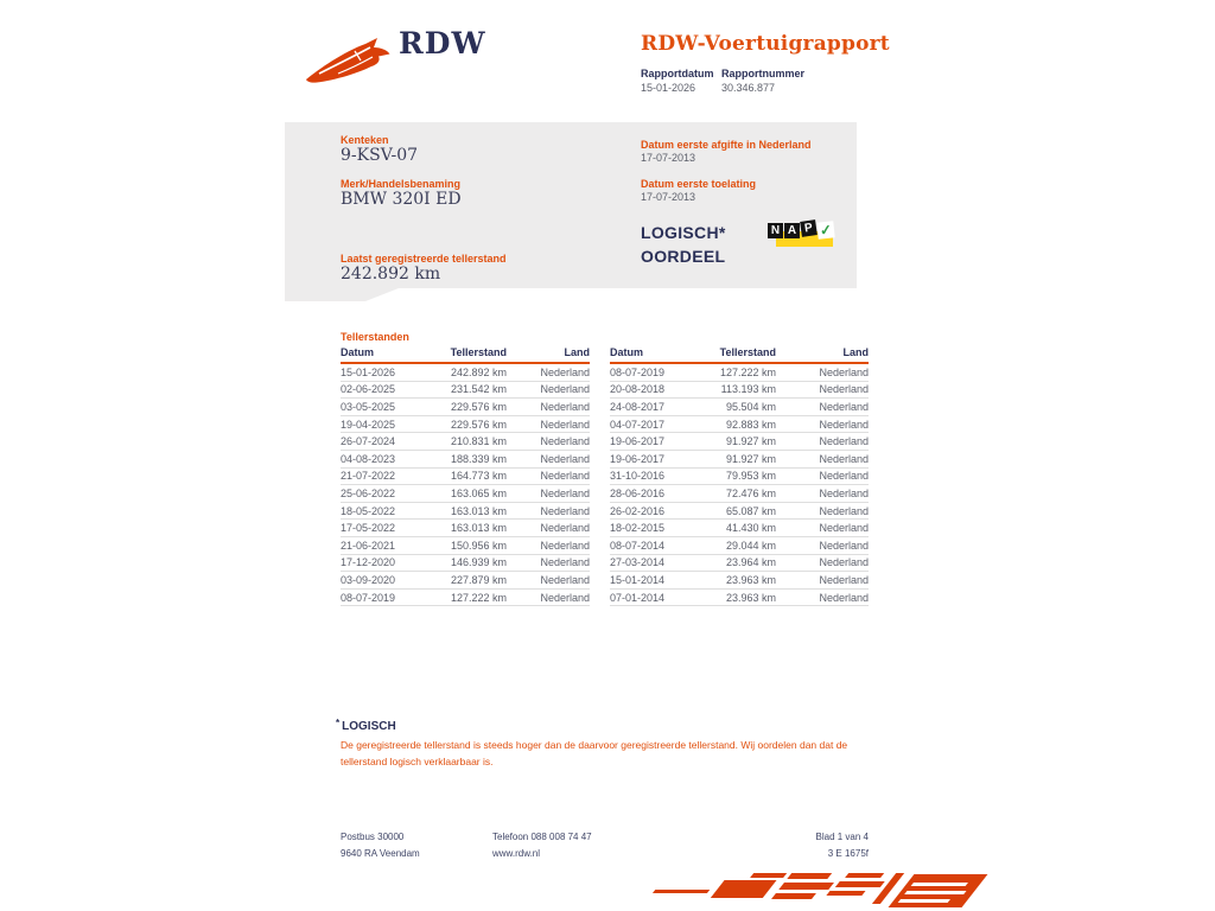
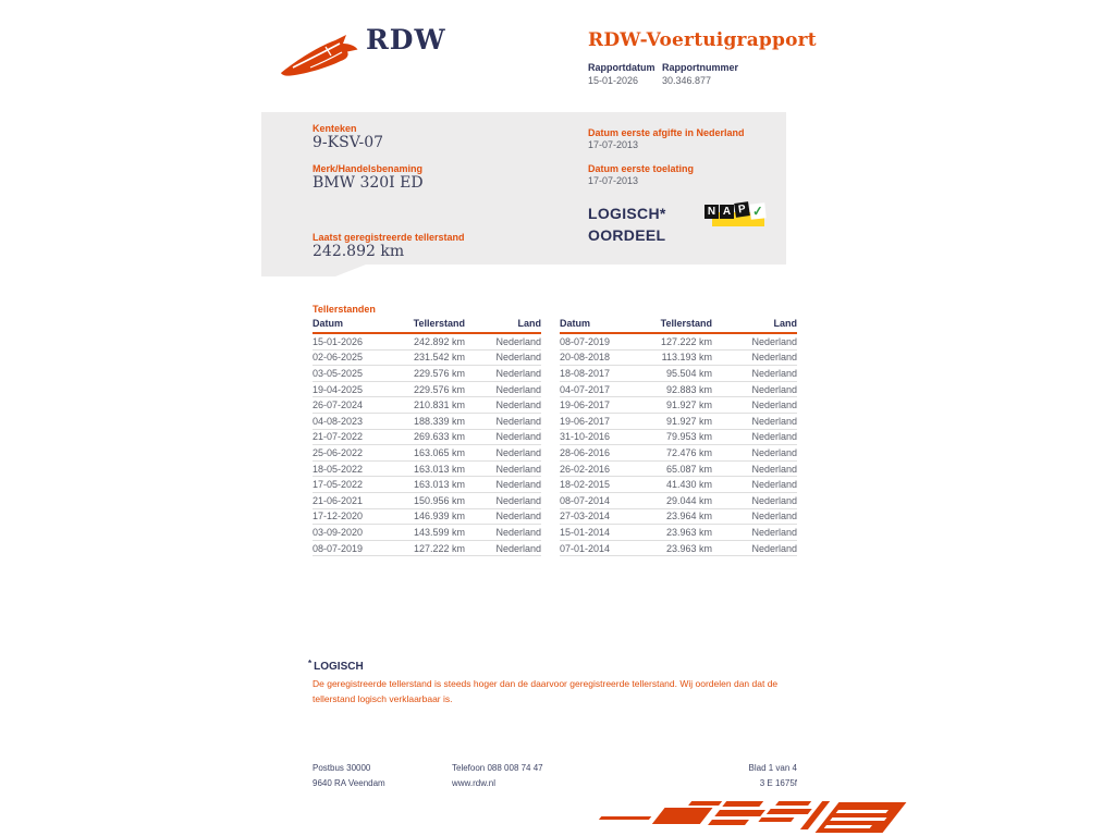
  RDW
  RDW-Voertuigrapport
  Rapportdatum
  Rapportnummer
  15-01-2026
  30.346.877
  Kenteken
  9-KSV-07
  Merk/Handelsbenaming
  BMW 320I ED
  Laatst geregistreerde tellerstand
  242.892 km
  Datum eerste afgifte in Nederland
  17-07-2013
  Datum eerste toelating
  17-07-2013
  LOGISCH*
  OORDEEL
  N
  A
  Tellerstanden
  Datum
  Tellerstand
  Land
  15-01-2026
  242.892 km
  Nederland
  02-06-2025
  231.542 km
  Nederland
  03-05-2025
  229.576 km
  Nederland
  19-04-2025
  229.576 km
  Nederland
  26-07-2024
  210.831 km
  Nederland
  04-08-2023
  188.339 km
  Nederland
  21-07-2022
- 164.773 km
+ 269.633 km
  Nederland
  25-06-2022
  163.065 km
  Nederland
  18-05-2022
  163.013 km
  Nederland
  17-05-2022
  163.013 km
  Nederland
  21-06-2021
  150.956 km
  Nederland
  17-12-2020
  146.939 km
  Nederland
  03-09-2020
- 227.879 km
+ 143.599 km
  Nederland
  08-07-2019
  127.222 km
  Nederland
  Datum
  Tellerstand
  Land
  08-07-2019
  127.222 km
  Nederland
  20-08-2018
  113.193 km
  Nederland
- 24-08-2017
+ 18-08-2017
  95.504 km
  Nederland
  04-07-2017
  92.883 km
  Nederland
  19-06-2017
  91.927 km
  Nederland
  19-06-2017
  91.927 km
  Nederland
  31-10-2016
  79.953 km
  Nederland
  28-06-2016
  72.476 km
  Nederland
  26-02-2016
  65.087 km
  Nederland
  18-02-2015
  41.430 km
  Nederland
  08-07-2014
  29.044 km
  Nederland
  27-03-2014
  23.964 km
  Nederland
  15-01-2014
  23.963 km
  Nederland
  07-01-2014
  23.963 km
  Nederland
  * LOGISCH
  De geregistreerde tellerstand is steeds hoger dan de daarvoor geregistreerde tellerstand. Wij oordelen dan dat de tellerstand logisch verklaarbaar is.
  Postbus 30000
  9640 RA Veendam
  Telefoon 088 008 74 47
  www.rdw.nl
  Blad 1 van 4
  3 E 1675f
